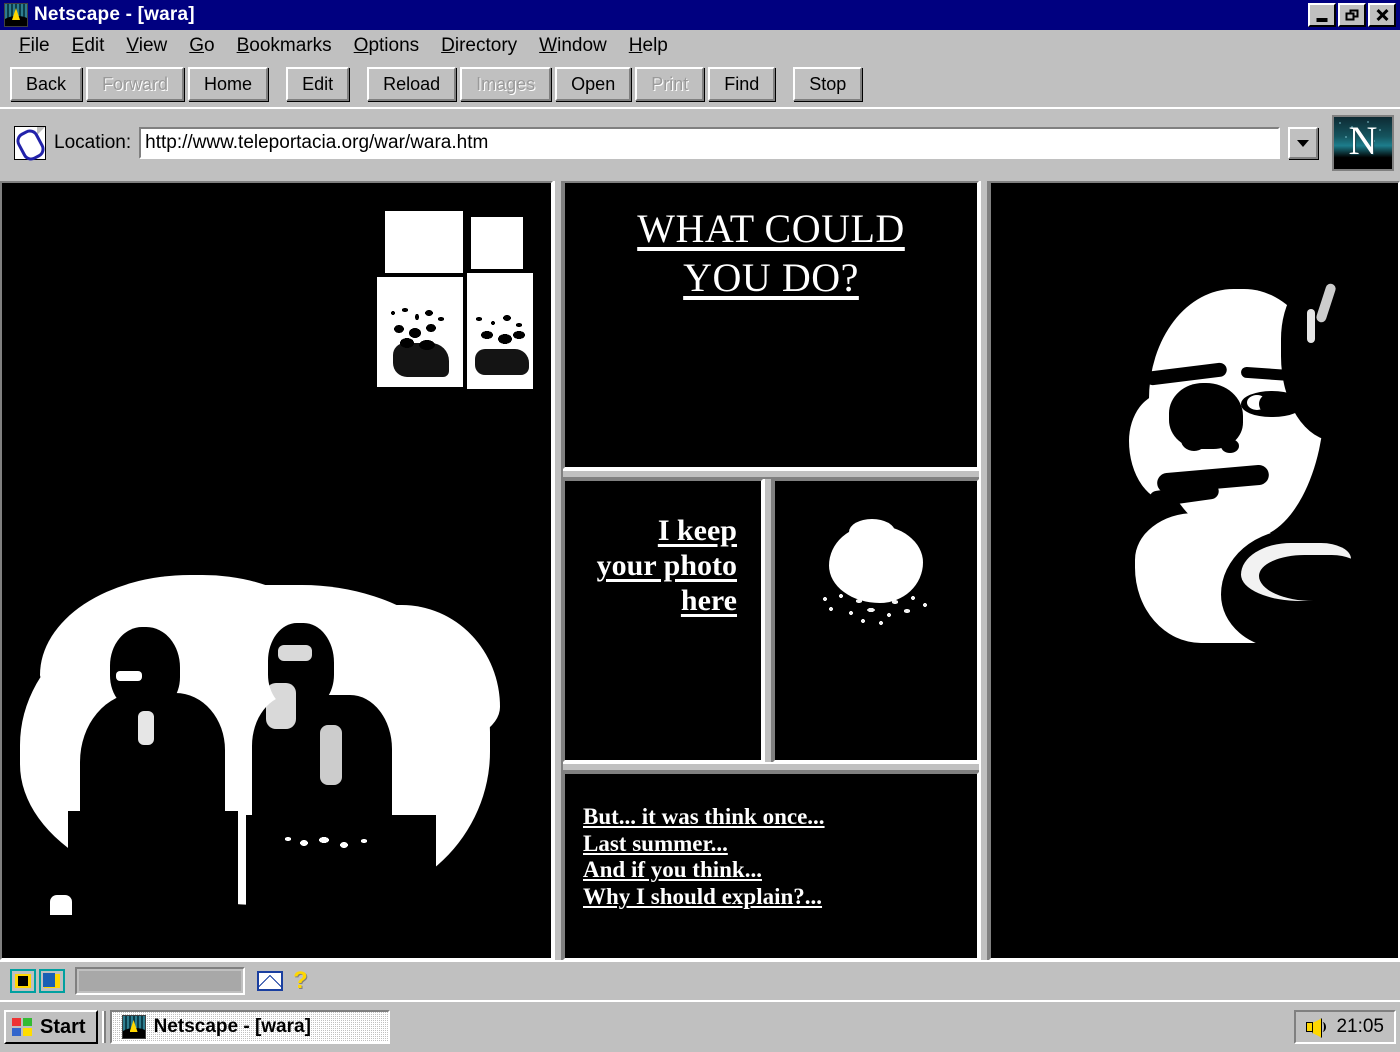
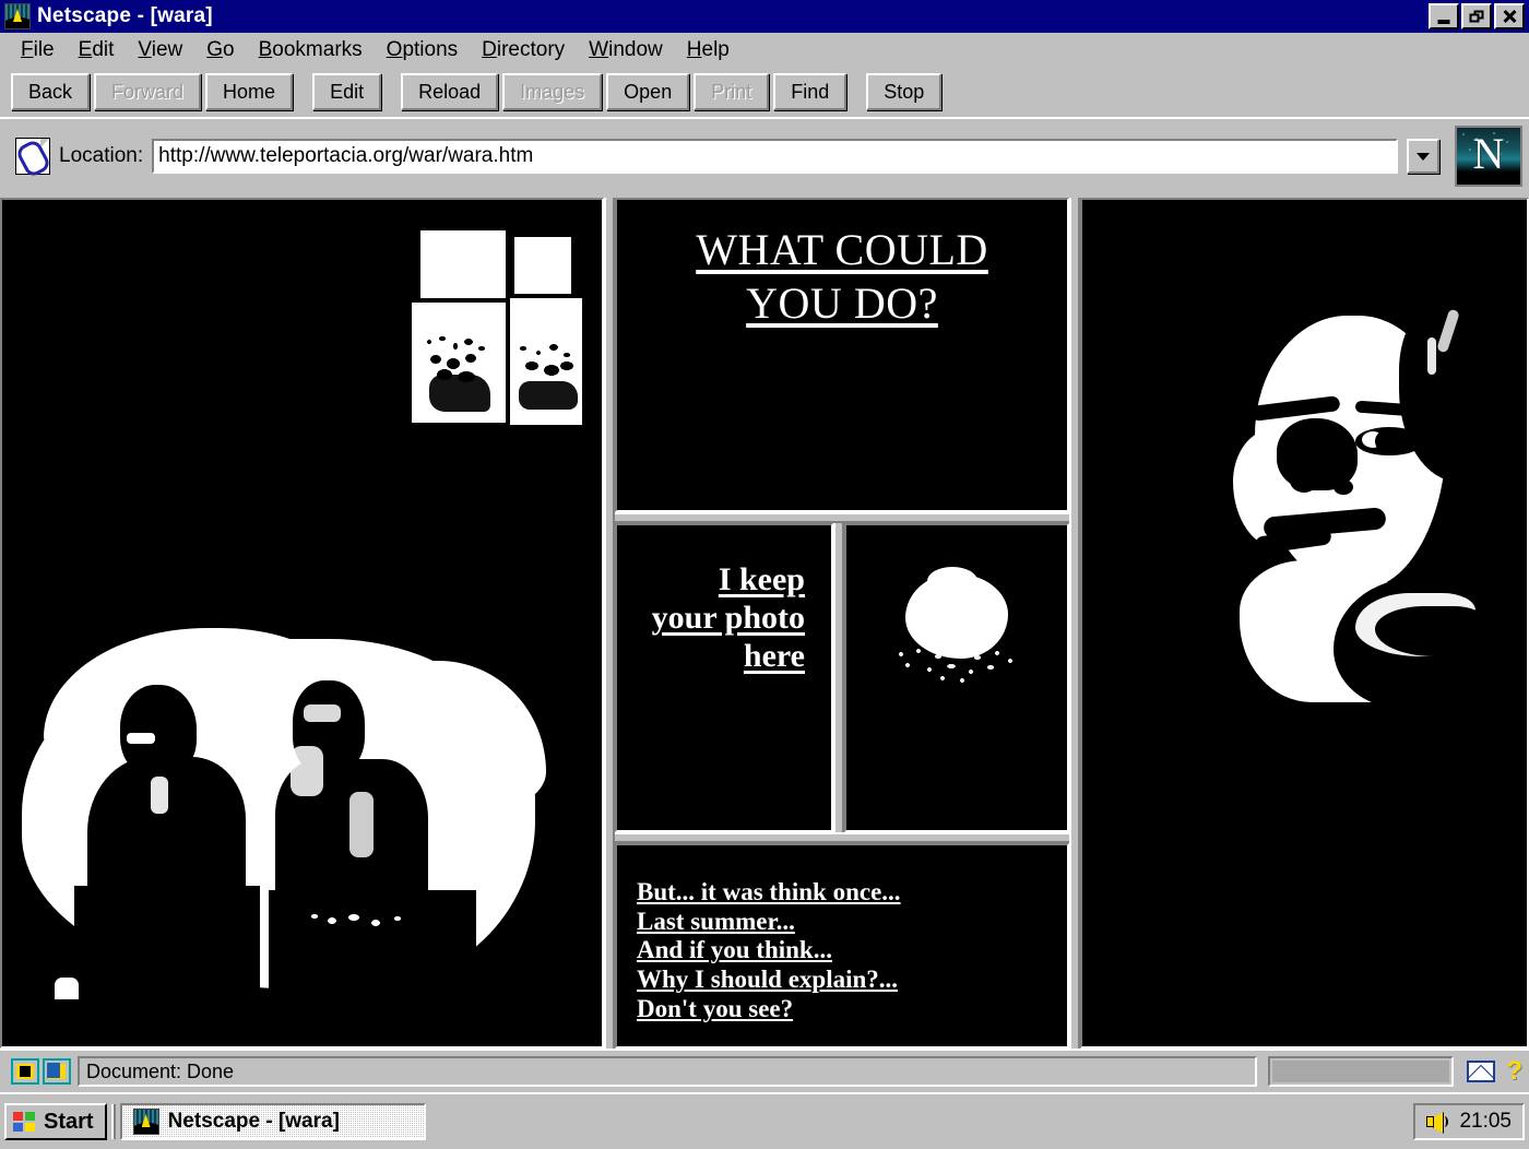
  Netscape - [wara]
  File
  Edit
  View
  Go
  Bookmarks
  Options
  Directory
  Window
  Help
  Back
  Forward
  Home
  Edit
  Reload
  Images
  Open
  Print
  Find
  Stop
  Location:
  http://www.teleportacia.org/war/wara.htm
  N
  WHAT COULD
  YOU DO?
  I keep
  your photo
  here
  But... it was think once...
  Last summer...
  And if you think...
  Why I should explain?...
+ Don't you see?
+ Document: Done
  ?
  Start
  Netscape - [wara]
  21:05
